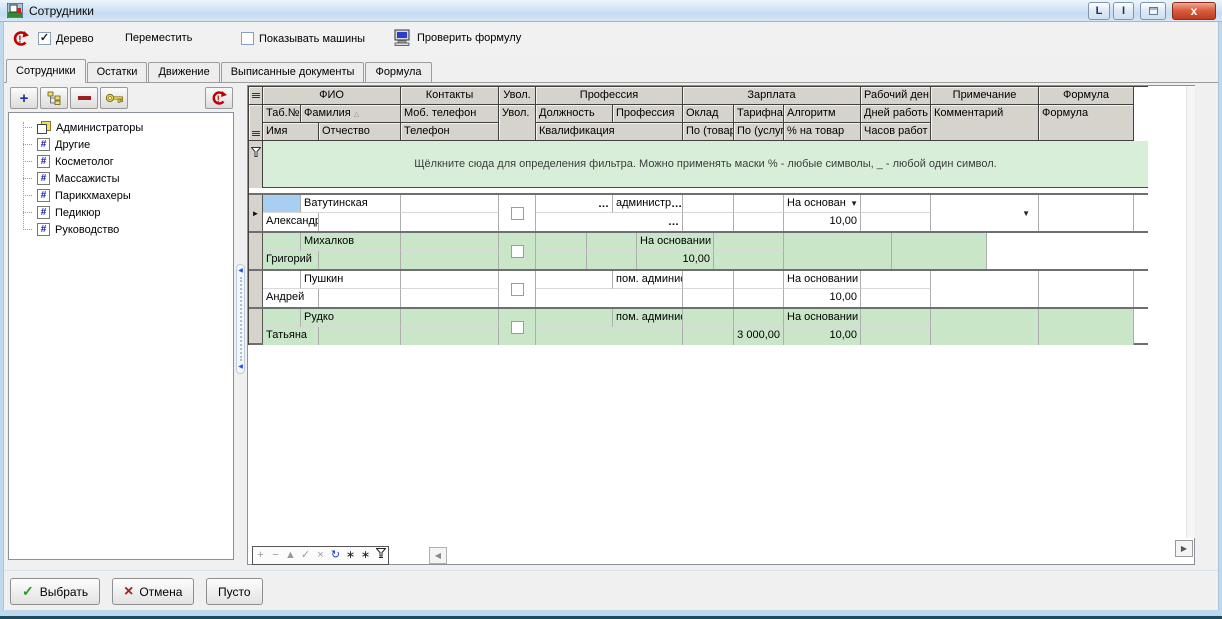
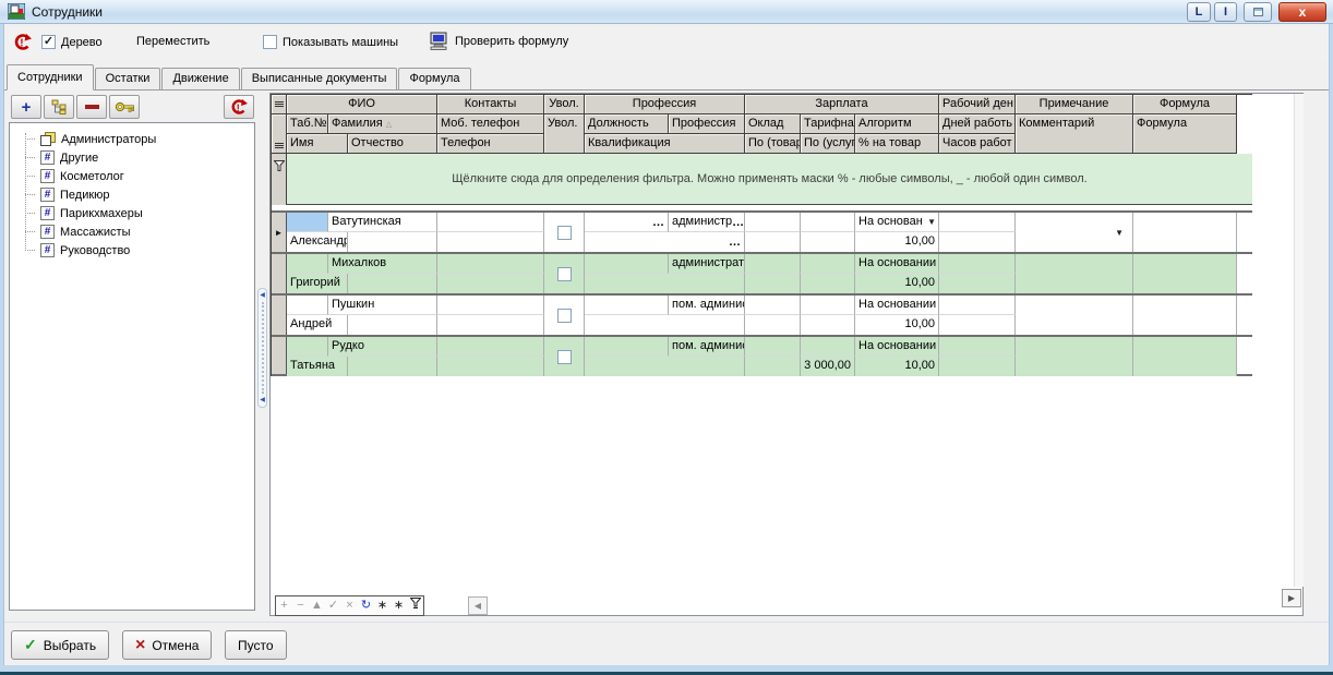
  Сотрудники
  L
  I
  x
  !
  ✓
  Дерево
  Переместить
  Показывать машины
  Проверить формулу
  Сотрудники
  Остатки
  Движение
  Выписанные документы
  Формула
  +
  !
  Администраторы
  #
  Другие
  #
  Косметолог
  #
- Массажисты
+ Педикюр
  #
  Парикхмахеры
  #
- Педикюр
+ Массажисты
  #
  Руководство
  ФИО
  Контакты
  Увол.
  Профессия
  Зарплата
  Рабочий ден
  Примечание
  Формула
  Таб.№
  Фамилия
  Имя
  Отчество
  Моб. телефон
  Телефон
  Увол.
  Должность
  Профессия
  Квалификация
  Оклад
  Тарифна
  Алгоритм
  По (товар
  По (услуг
  % на товар
  Дней работь
  Часов работ
  Комментарий
  Формула
  Щёлкните сюда для определения фильтра. Можно применять маски % - любые символы, _ - любой один символ.
  ►
  Ватутинская
  Александр
  …
  администр
  …
  …
  На основан
  ▼
  10,00
  ▼
  Михалков
  Григорий
+ администрат
  На основании
  10,00
  Пушкин
  Андрей
  пом. админи
  На основании
  10,00
  Рудко
  Татьяна
  пом. админи
  На основании
  3 000,00
  10,00
  +
  −
  ▲
  ✓
  ×
  ↻
  ∗
  ∗
  ◀
  ▶
  ✓
  Выбрать
  ×
  Отмена
  Пусто
